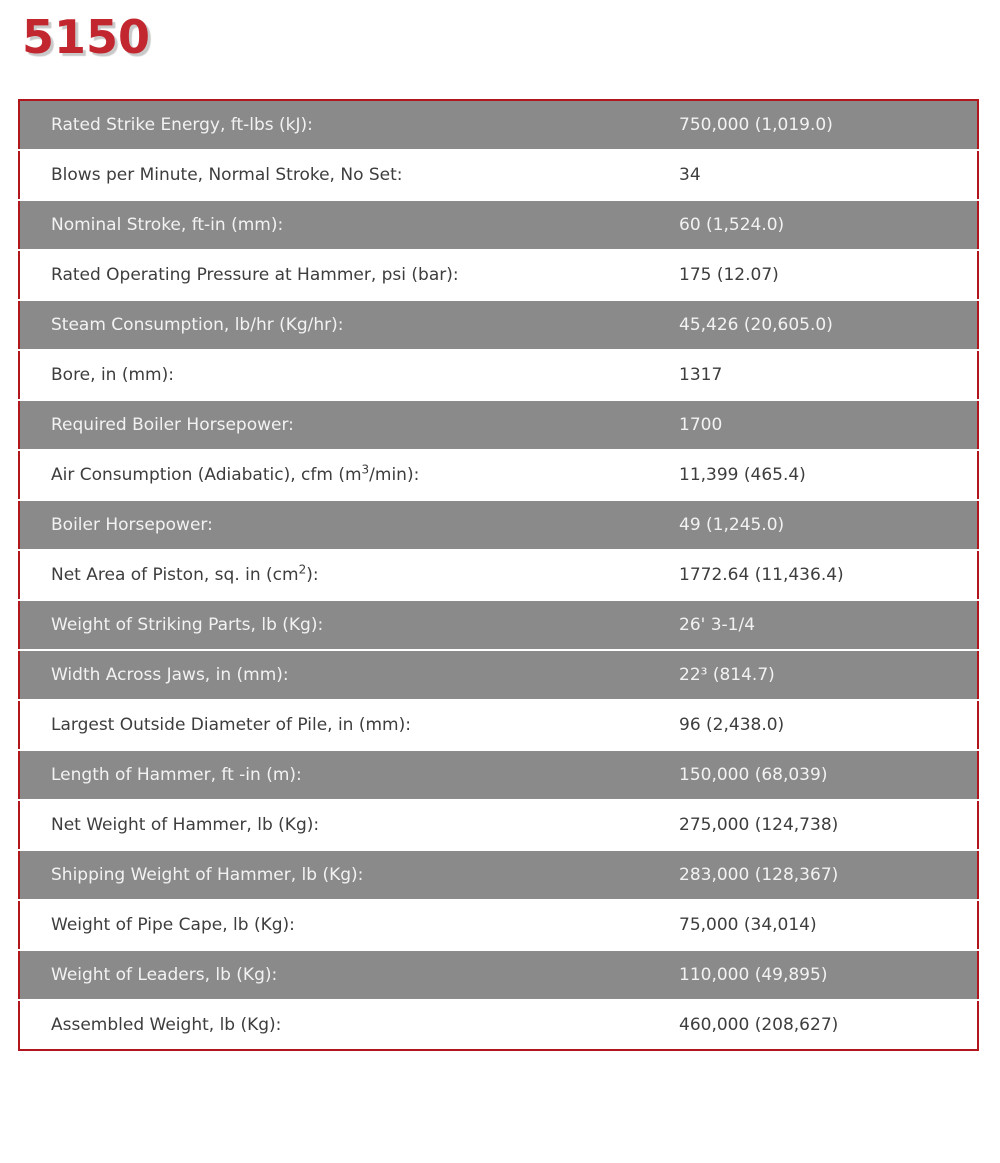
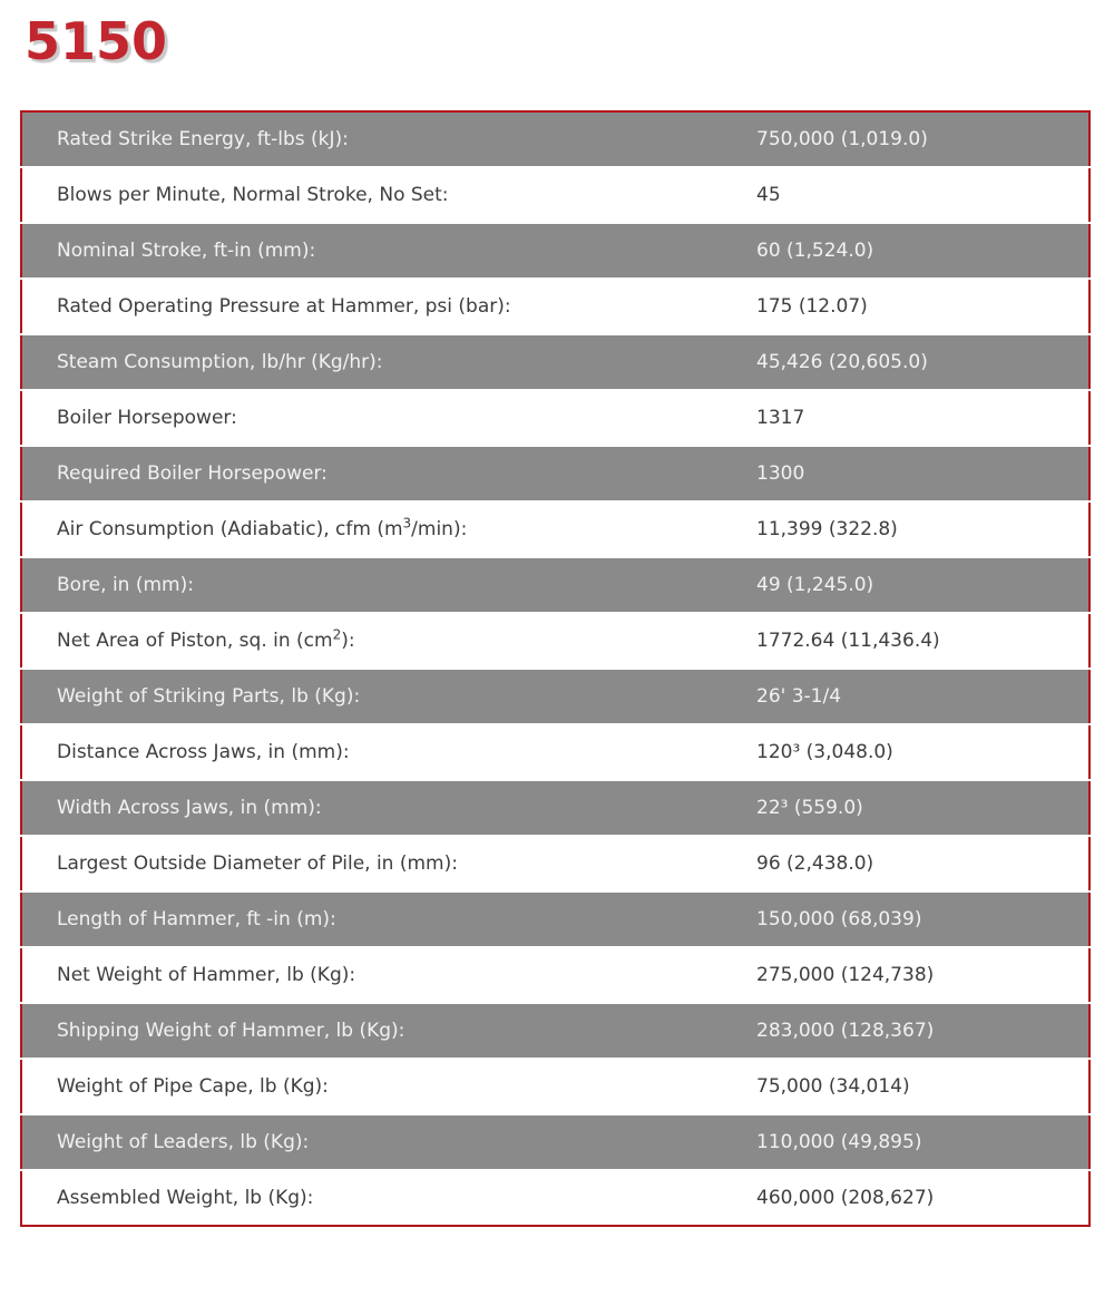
  5150
  Rated Strike Energy, ft-lbs (kJ):	750,000 (1,019.0)
- Blows per Minute, Normal Stroke, No Set:	34
+ Blows per Minute, Normal Stroke, No Set:	45
  Nominal Stroke, ft-in (mm):	60 (1,524.0)
  Rated Operating Pressure at Hammer, psi (bar):	175 (12.07)
  Steam Consumption, lb/hr (Kg/hr):	45,426 (20,605.0)
- Bore, in (mm):	1317
+ Boiler Horsepower:	1317
- Required Boiler Horsepower:	1700
+ Required Boiler Horsepower:	1300
- Air Consumption (Adiabatic), cfm (m3/min):	11,399 (465.4)
+ Air Consumption (Adiabatic), cfm (m3/min):	11,399 (322.8)
- Boiler Horsepower:	49 (1,245.0)
+ Bore, in (mm):	49 (1,245.0)
  Net Area of Piston, sq. in (cm2):	1772.64 (11,436.4)
  Weight of Striking Parts, lb (Kg):	26' 3-1/4
+ Distance Across Jaws, in (mm):	120³ (3,048.0)
- Width Across Jaws, in (mm):	22³ (814.7)
+ Width Across Jaws, in (mm):	22³ (559.0)
  Largest Outside Diameter of Pile, in (mm):	96 (2,438.0)
  Length of Hammer, ft -in (m):	150,000 (68,039)
  Net Weight of Hammer, lb (Kg):	275,000 (124,738)
  Shipping Weight of Hammer, lb (Kg):	283,000 (128,367)
  Weight of Pipe Cape, lb (Kg):	75,000 (34,014)
  Weight of Leaders, lb (Kg):	110,000 (49,895)
  Assembled Weight, lb (Kg):	460,000 (208,627)
